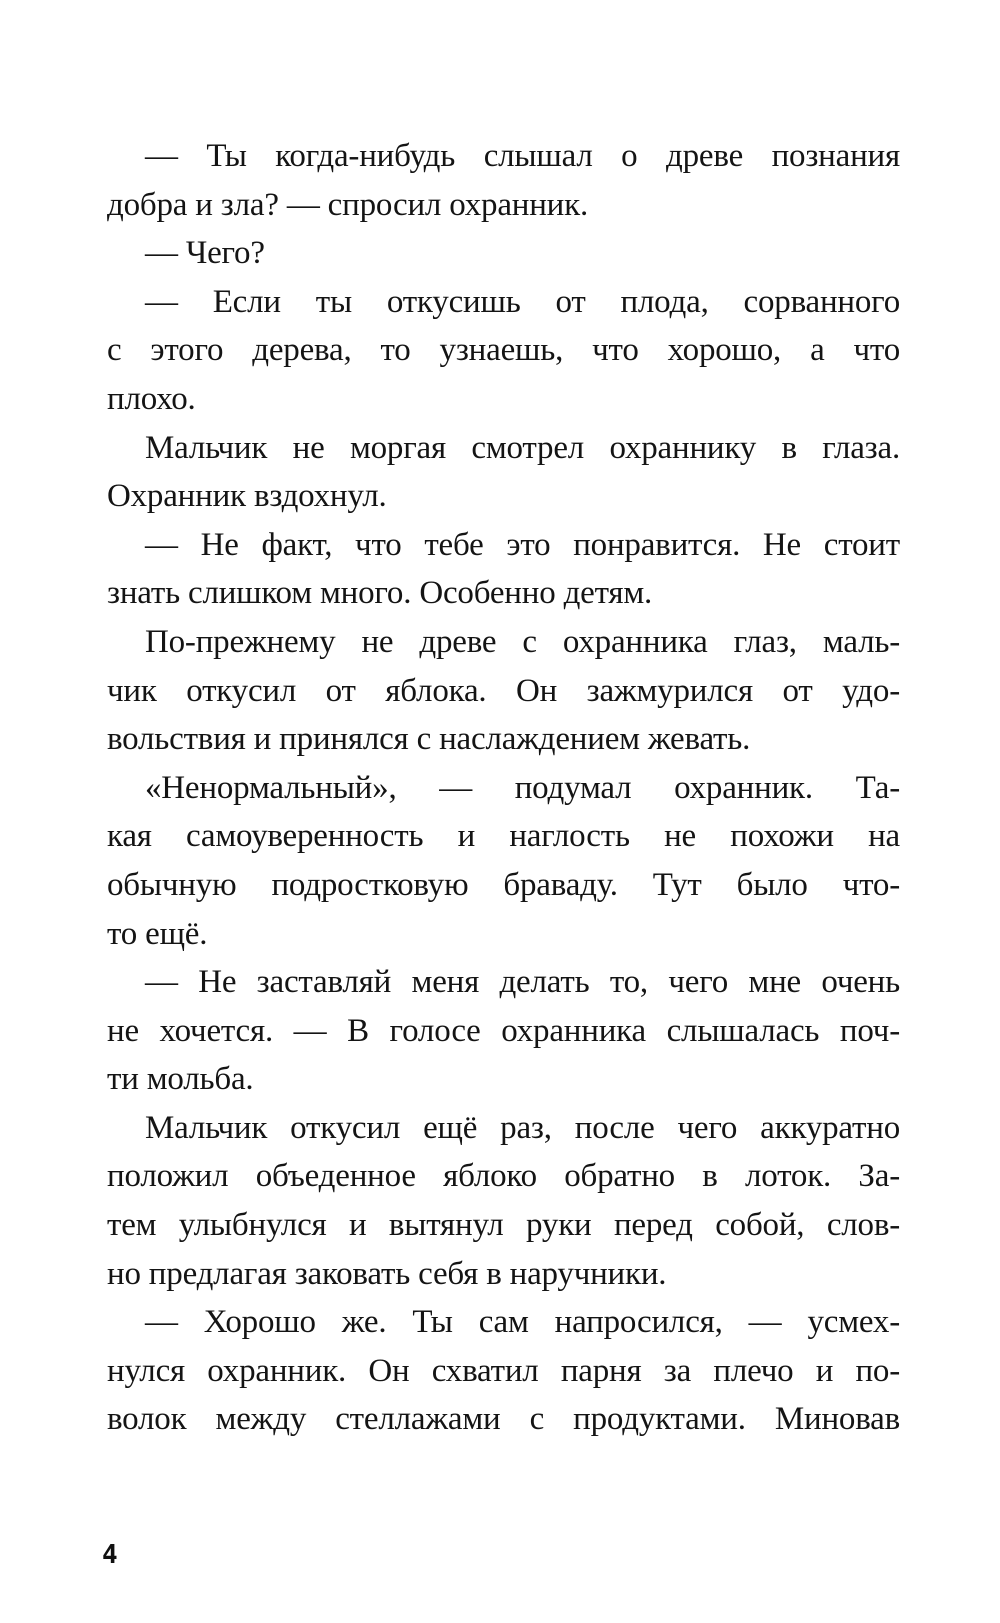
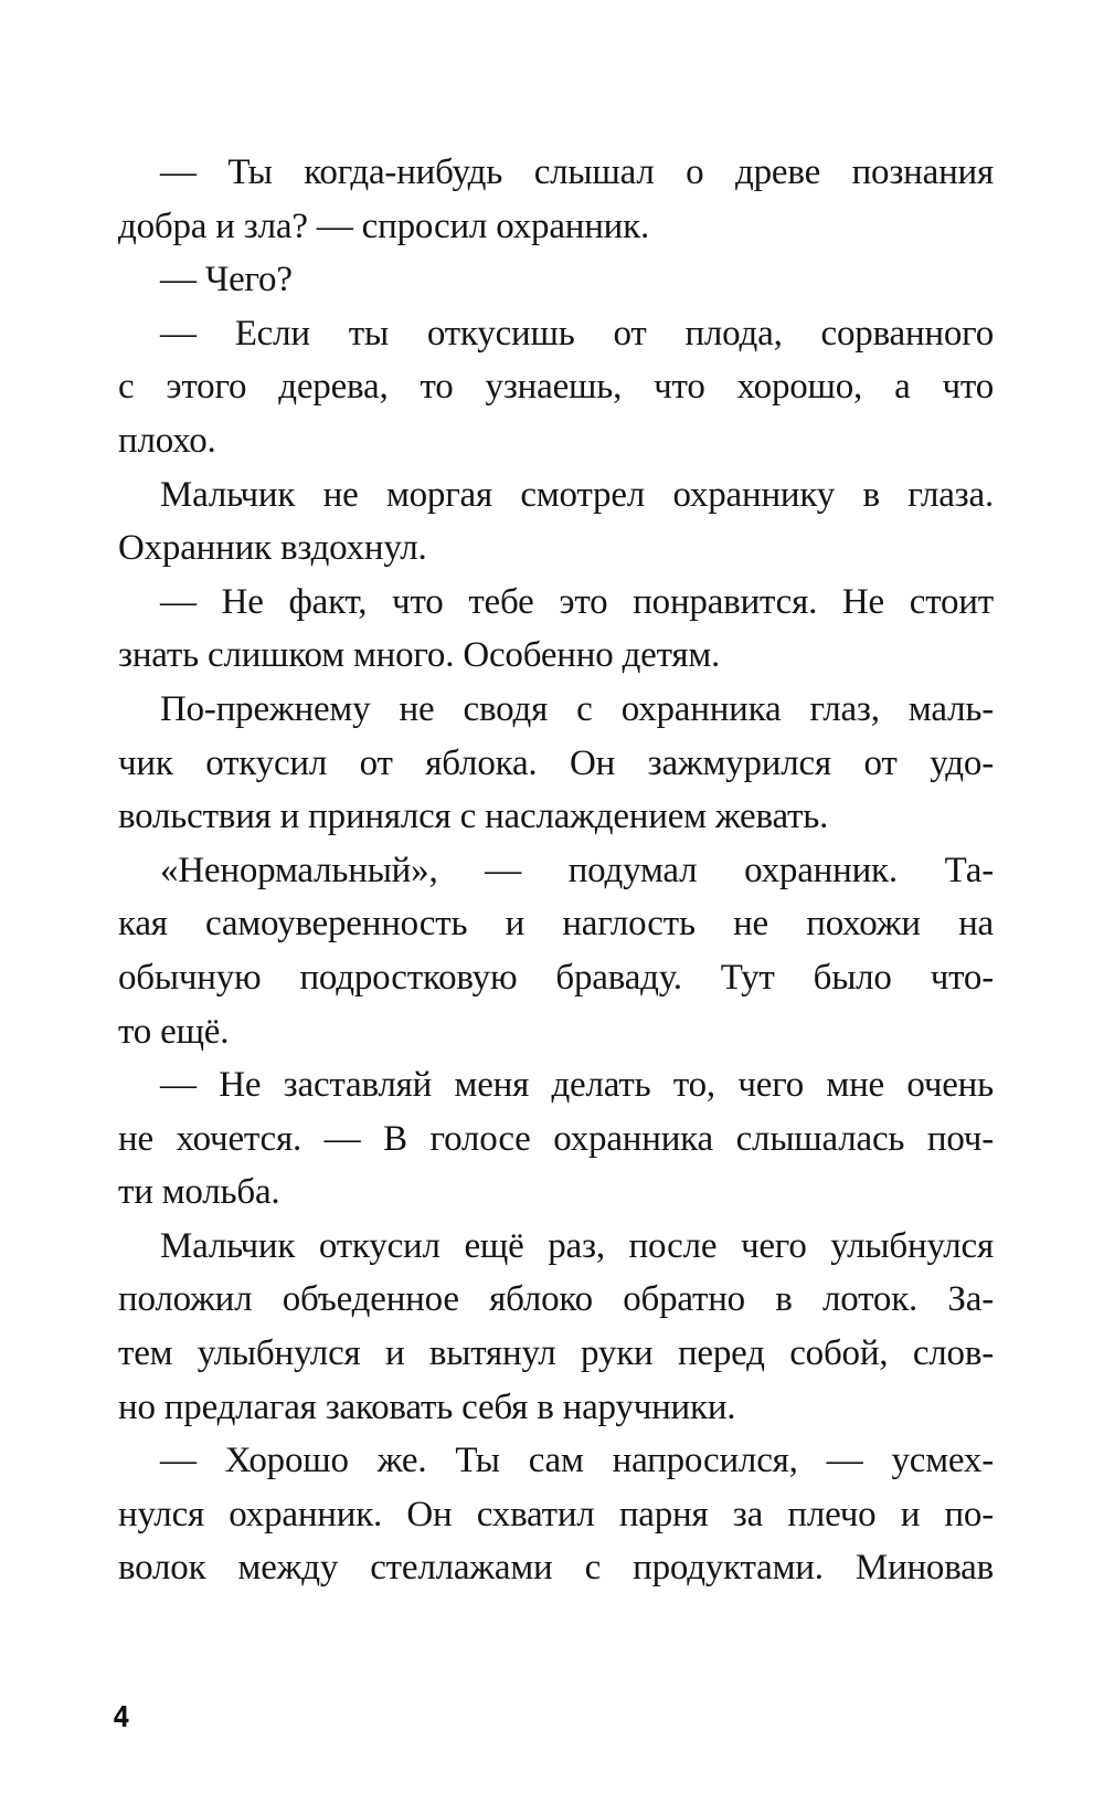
  — Ты когда-нибудь слышал о древе познания
  добра и зла? — спросил охранник.
  — Чего?
  — Если ты откусишь от плода, сорванного
  с этого дерева, то узнаешь, что хорошо, а что
  плохо.
  Мальчик не моргая смотрел охраннику в глаза.
  Охранник вздохнул.
  — Не факт, что тебе это понравится. Не стоит
  знать слишком много. Особенно детям.
- По-прежнему не древе с охранника глаз, маль-
+ По-прежнему не сводя с охранника глаз, маль-
  чик откусил от яблока. Он зажмурился от удо-
  вольствия и принялся с наслаждением жевать.
  «Ненормальный», — подумал охранник. Та-
  кая самоуверенность и наглость не похожи на
  обычную подростковую браваду. Тут было что-
  то ещё.
  — Не заставляй меня делать то, чего мне очень
  не хочется. — В голосе охранника слышалась поч-
  ти мольба.
- Мальчик откусил ещё раз, после чего аккуратно
+ Мальчик откусил ещё раз, после чего улыбнулся
  положил объеденное яблоко обратно в лоток. За-
  тем улыбнулся и вытянул руки перед собой, слов-
  но предлагая заковать себя в наручники.
  — Хорошо же. Ты сам напросился, — усмех-
  нулся охранник. Он схватил парня за плечо и по-
  волок между стеллажами с продуктами. Миновав
  4
